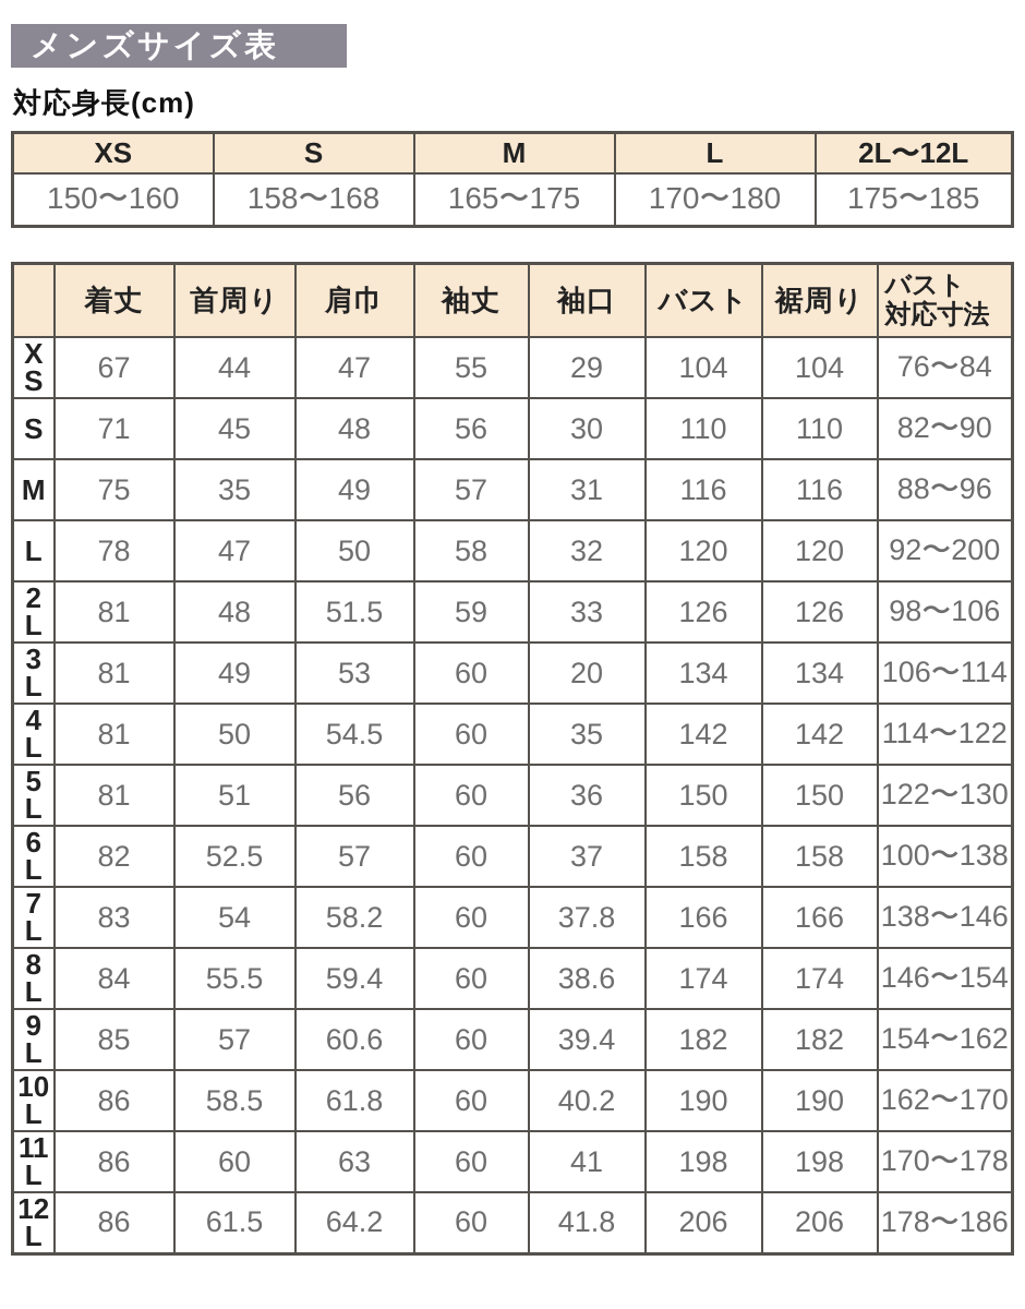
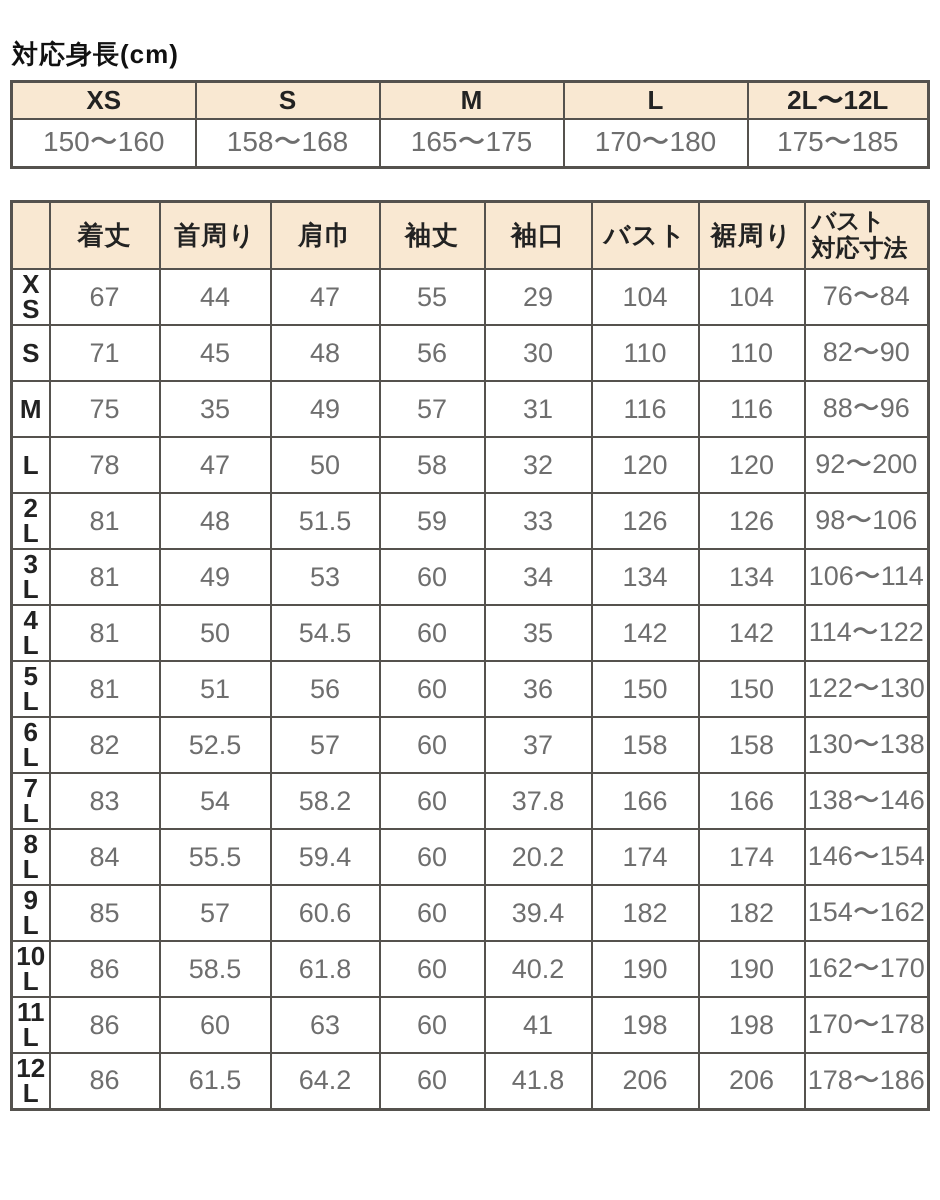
- メンズサイズ表
  対応身長(cm)
  XS	S	M	L	2L〜12L
  150〜160	158〜168	165〜175	170〜180	175〜185
  	着丈	首周り	肩巾	袖丈	袖口	バスト	裾周り	バスト 対応寸法
  XS	67	44	47	55	29	104	104	76〜84
  S	71	45	48	56	30	110	110	82〜90
  M	75	35	49	57	31	116	116	88〜96
  L	78	47	50	58	32	120	120	92〜200
  2L	81	48	51.5	59	33	126	126	98〜106
- 3L	81	49	53	60	20	134	134	106〜114
+ 3L	81	49	53	60	34	134	134	106〜114
  4L	81	50	54.5	60	35	142	142	114〜122
  5L	81	51	56	60	36	150	150	122〜130
- 6L	82	52.5	57	60	37	158	158	100〜138
+ 6L	82	52.5	57	60	37	158	158	130〜138
  7L	83	54	58.2	60	37.8	166	166	138〜146
- 8L	84	55.5	59.4	60	38.6	174	174	146〜154
+ 8L	84	55.5	59.4	60	20.2	174	174	146〜154
  9L	85	57	60.6	60	39.4	182	182	154〜162
  10L	86	58.5	61.8	60	40.2	190	190	162〜170
  11L	86	60	63	60	41	198	198	170〜178
  12L	86	61.5	64.2	60	41.8	206	206	178〜186
